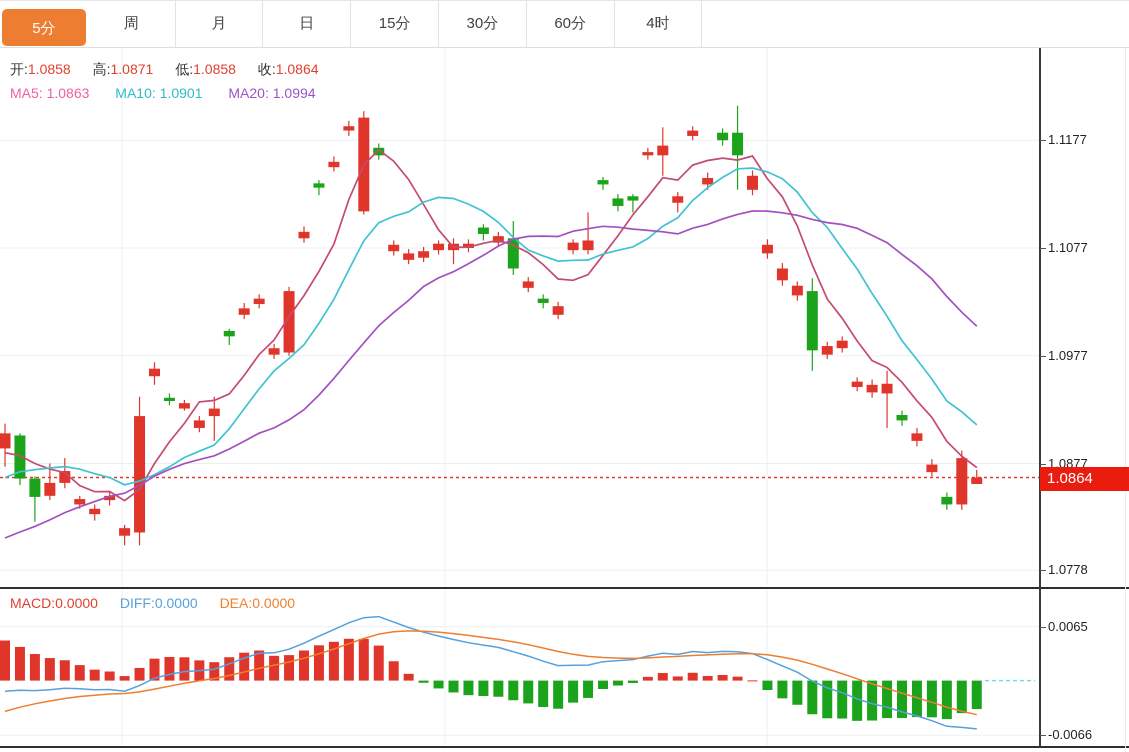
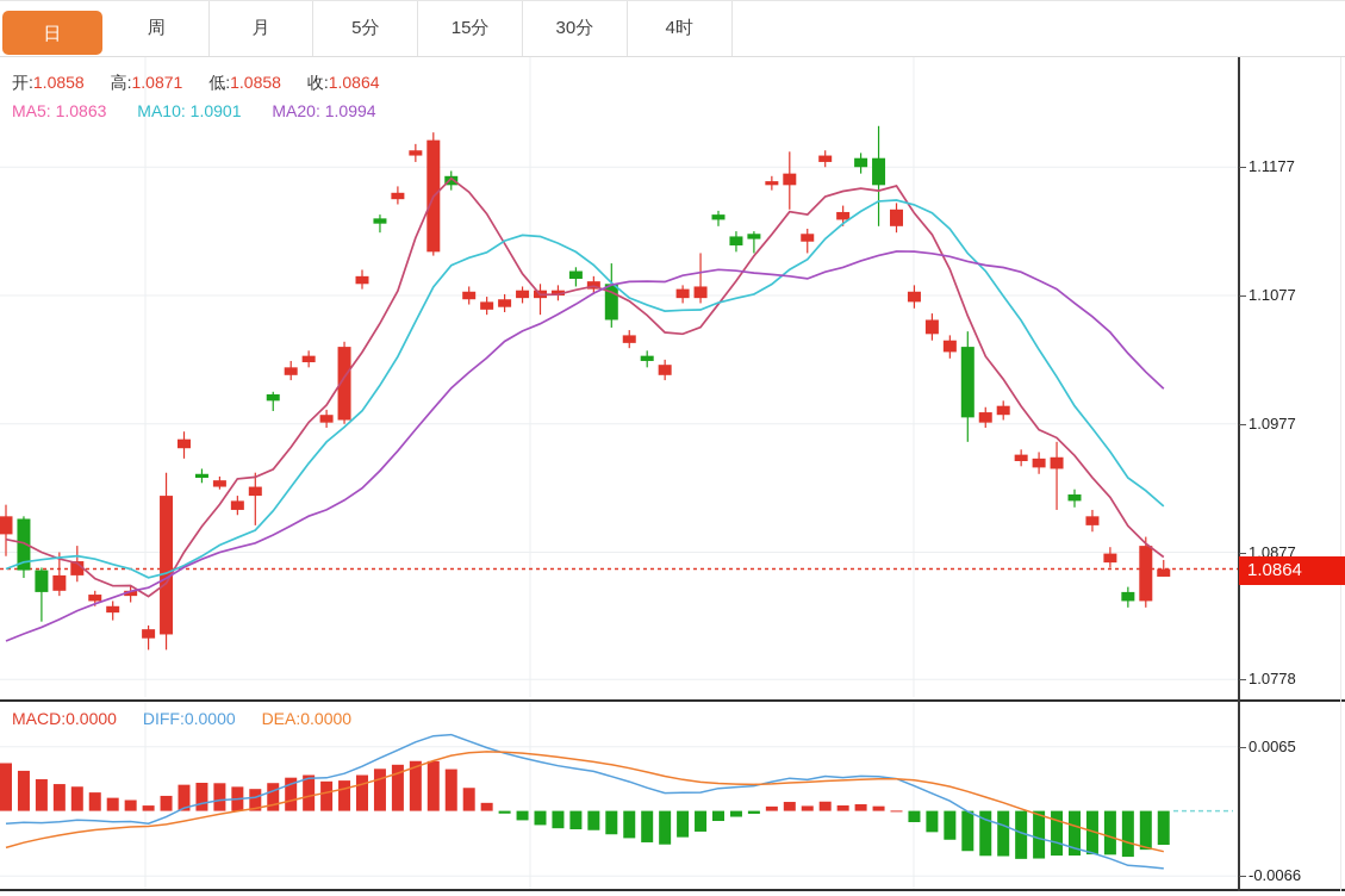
- 5分
+ 日
  周
  月
- 日
+ 5分
  15分
  30分
- 60分
  4时
  开:1.0858 高:1.0871 低:1.0858 收:1.0864
  MA5: 1.0863 MA10: 1.0901 MA20: 1.0994
  MACD:0.0000 DIFF:0.0000 DEA:0.0000
  1.1177
  1.1077
  1.0977
  1.0877
  1.0778
  0.0065
  -0.0066
  1.0864
